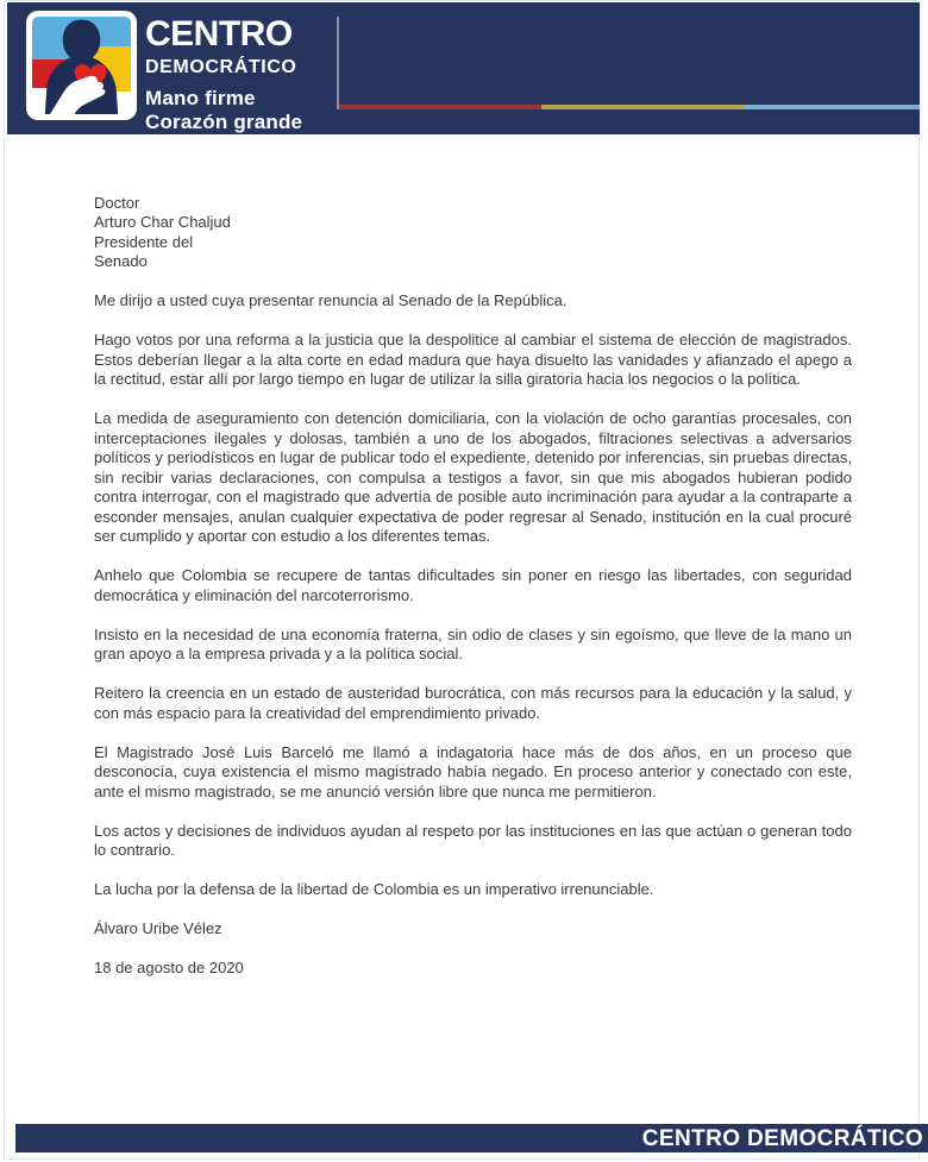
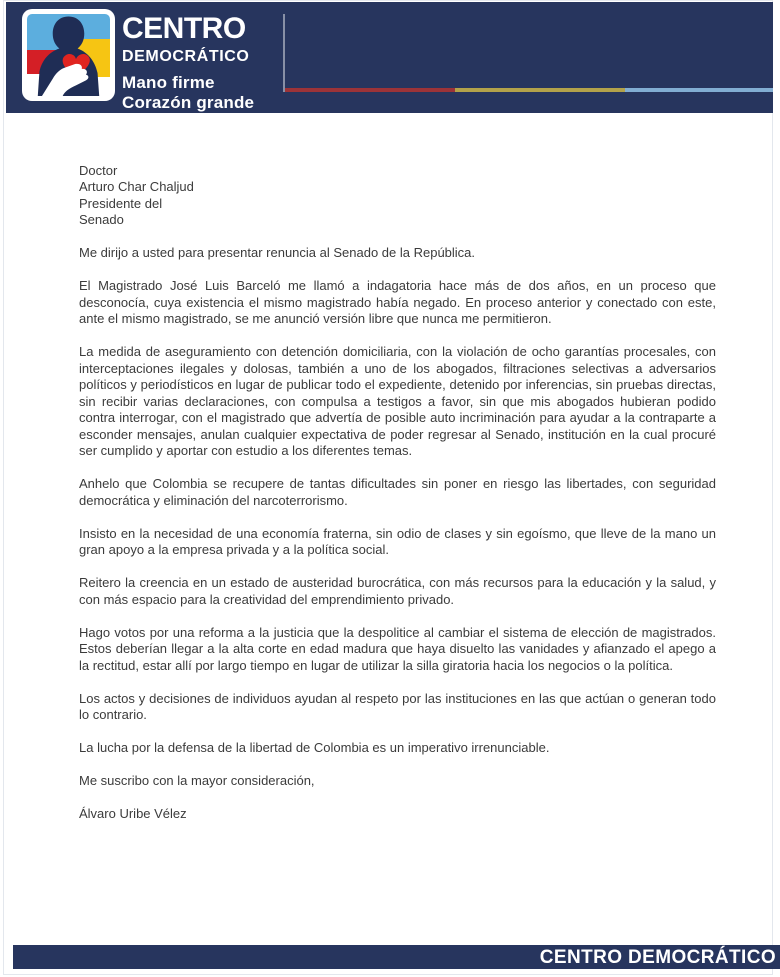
  CENTRO
  DEMOCRÁTICO
  Mano firme
  Corazón grande
  Doctor
  Arturo Char Chaljud
  Presidente del
  Senado
- Me dirijo a usted cuya presentar renuncia al Senado de la República.
+ Me dirijo a usted para presentar renuncia al Senado de la República.
- Hago votos por una reforma a la justicia que la despolitice al cambiar el sistema de elección de magistrados. Estos deberían llegar a la alta corte en edad madura que haya disuelto las vanidades y afianzado el apego a la rectitud, estar allí por largo tiempo en lugar de utilizar la silla giratoria hacia los negocios o la política.
+ El Magistrado José Luis Barceló me llamó a indagatoria hace más de dos años, en un proceso que desconocía, cuya existencia el mismo magistrado había negado. En proceso anterior y conectado con este, ante el mismo magistrado, se me anunció versión libre que nunca me permitieron.
  La medida de aseguramiento con detención domiciliaria, con la violación de ocho garantías procesales, con interceptaciones ilegales y dolosas, también a uno de los abogados, filtraciones selectivas a adversarios políticos y periodísticos en lugar de publicar todo el expediente, detenido por inferencias, sin pruebas directas, sin recibir varias declaraciones, con compulsa a testigos a favor, sin que mis abogados hubieran podido contra interrogar, con el magistrado que advertía de posible auto incriminación para ayudar a la contraparte a esconder mensajes, anulan cualquier expectativa de poder regresar al Senado, institución en la cual procuré ser cumplido y aportar con estudio a los diferentes temas.
  Anhelo que Colombia se recupere de tantas dificultades sin poner en riesgo las libertades, con seguridad democrática y eliminación del narcoterrorismo.
  Insisto en la necesidad de una economía fraterna, sin odio de clases y sin egoísmo, que lleve de la mano un gran apoyo a la empresa privada y a la política social.
  Reitero la creencia en un estado de austeridad burocrática, con más recursos para la educación y la salud, y con más espacio para la creatividad del emprendimiento privado.
- El Magistrado José Luis Barceló me llamó a indagatoria hace más de dos años, en un proceso que desconocía, cuya existencia el mismo magistrado había negado. En proceso anterior y conectado con este, ante el mismo magistrado, se me anunció versión libre que nunca me permitieron.
+ Hago votos por una reforma a la justicia que la despolitice al cambiar el sistema de elección de magistrados. Estos deberían llegar a la alta corte en edad madura que haya disuelto las vanidades y afianzado el apego a la rectitud, estar allí por largo tiempo en lugar de utilizar la silla giratoria hacia los negocios o la política.
  Los actos y decisiones de individuos ayudan al respeto por las instituciones en las que actúan o generan todo lo contrario.
  La lucha por la defensa de la libertad de Colombia es un imperativo irrenunciable.
+ Me suscribo con la mayor consideración,
  Álvaro Uribe Vélez
- 18 de agosto de 2020
  CENTRO DEMOCRÁTICO
